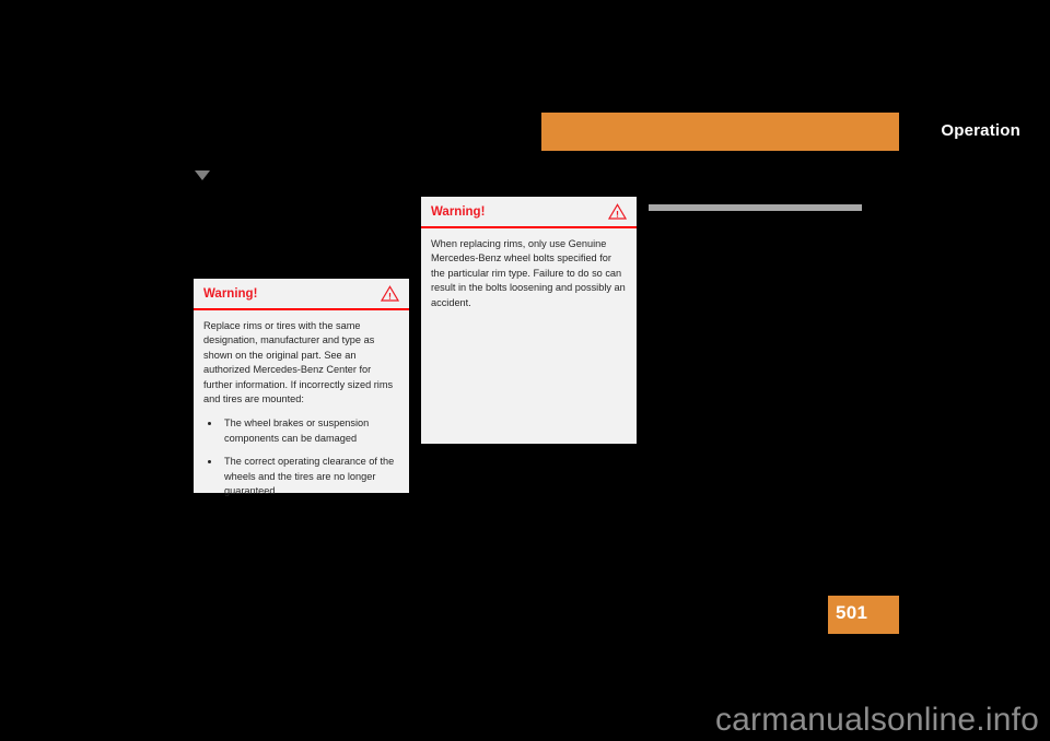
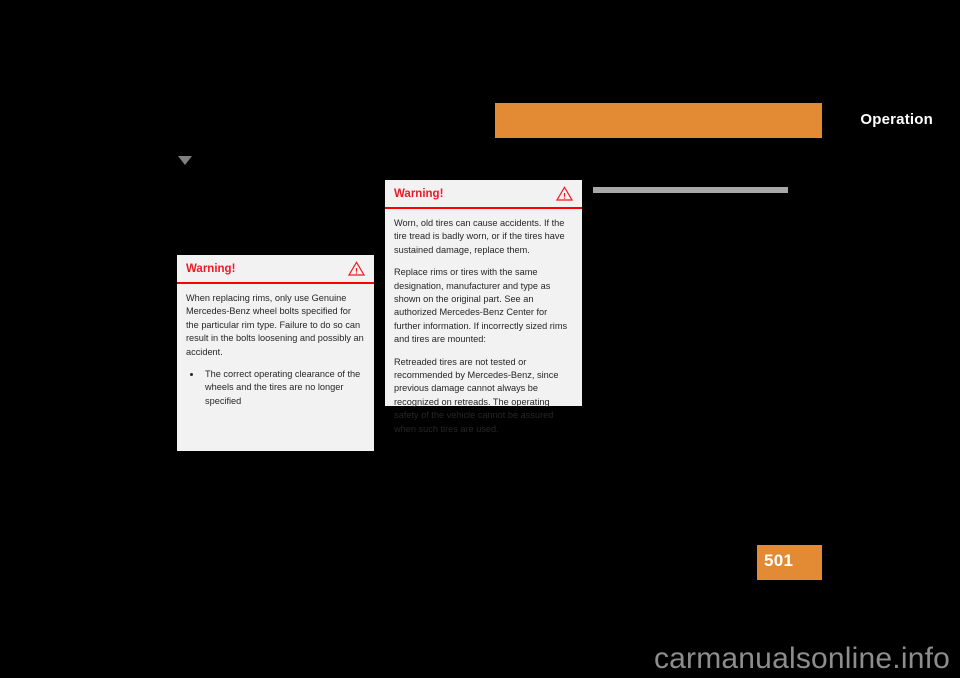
  Operation
  Warning!
- Replace rims or tires with the same designation, manufacturer and type as shown on the original part. See an authorized Mercedes-Benz Center for further information. If incorrectly sized rims and tires are mounted:
+ When replacing rims, only use Genuine Mercedes-Benz wheel bolts specified for the particular rim type. Failure to do so can result in the bolts loosening and possibly an accident.
- The wheel brakes or suspension components can be damaged
- The correct operating clearance of the wheels and the tires are no longer guaranteed
+ The correct operating clearance of the wheels and the tires are no longer specified
  Warning!
+ Worn, old tires can cause accidents. If the tire tread is badly worn, or if the tires have sustained damage, replace them.
- When replacing rims, only use Genuine Mercedes-Benz wheel bolts specified for the particular rim type. Failure to do so can result in the bolts loosening and possibly an accident.
+ Replace rims or tires with the same designation, manufacturer and type as shown on the original part. See an authorized Mercedes-Benz Center for further information. If incorrectly sized rims and tires are mounted:
+ Retreaded tires are not tested or recommended by Mercedes-Benz, since previous damage cannot always be recognized on retreads. The operating safety of the vehicle cannot be assured when such tires are used.
  501
  carmanualsonline.info
